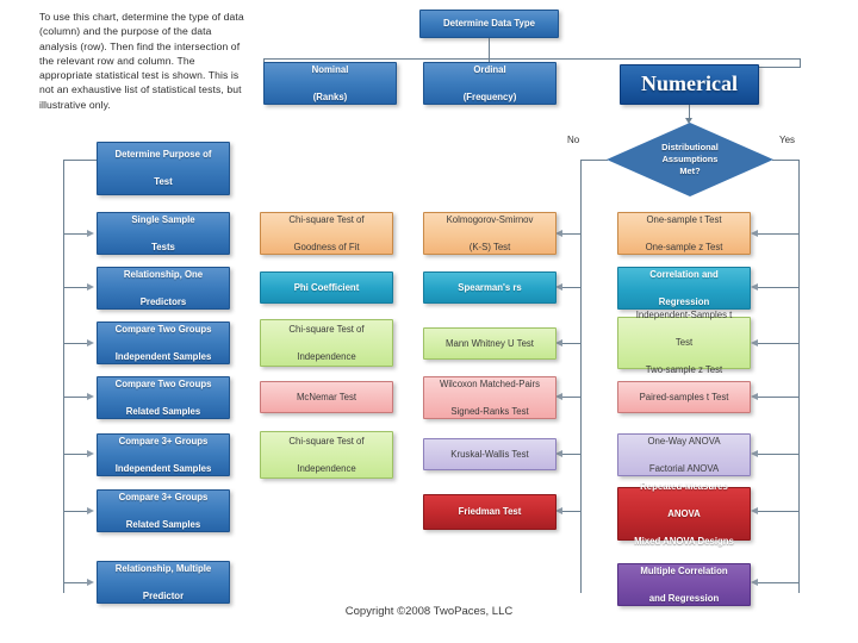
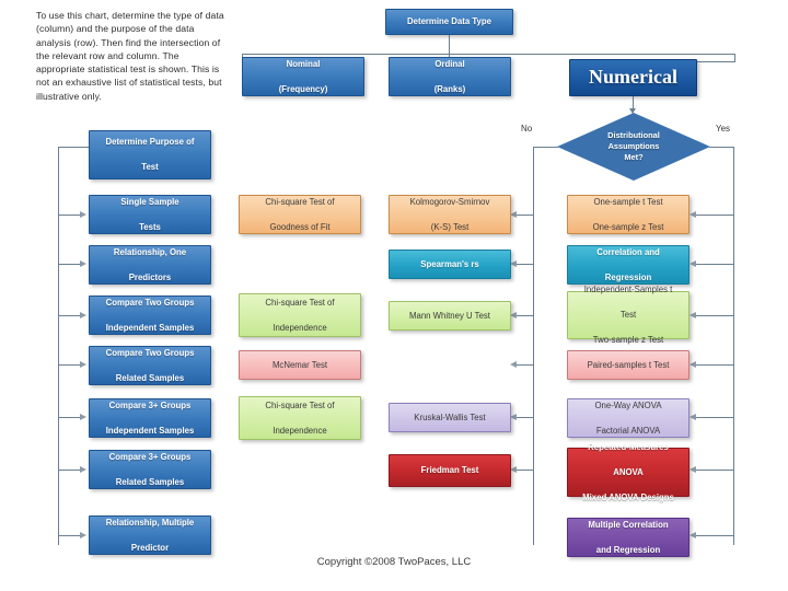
  To use this chart, determine the type of data (column) and the purpose of the data analysis (row). Then find the intersection of the relevant row and column. The appropriate statistical test is shown. This is not an exhaustive list of statistical tests, but illustrative only.
  No
  Yes
  Determine Data Type
  Nominal
- (Ranks)
+ (Frequency)
  Ordinal
- (Frequency)
+ (Ranks)
  Numerical
  Distributional
  Assumptions
  Met?
  Determine Purpose of
  Test
  Single Sample
  Tests
  Relationship, One
  Predictors
  Compare Two Groups
  Independent Samples
  Compare Two Groups
  Related Samples
  Compare 3+ Groups
  Independent Samples
  Compare 3+ Groups
  Related Samples
  Relationship, Multiple
  Predictor
  Chi-square Test of
  Goodness of Fit
- Phi Coefficient
  Chi-square Test of
  Independence
  McNemar Test
  Chi-square Test of
  Independence
  Kolmogorov-Smirnov
  (K-S) Test
  Spearman's rs
  Mann Whitney U Test
- Wilcoxon Matched-Pairs
- Signed-Ranks Test
  Kruskal-Wallis Test
  Friedman Test
  One-sample t Test
  One-sample z Test
  Correlation and
  Regression
  Independent-Samples t
  Test
  Two-sample z Test
  Paired-samples t Test
  One-Way ANOVA
  Factorial ANOVA
  Repeated-Measures
  ANOVA
  Mixed ANOVA Designs
  Multiple Correlation
  and Regression
  Copyright ©2008 TwoPaces, LLC
